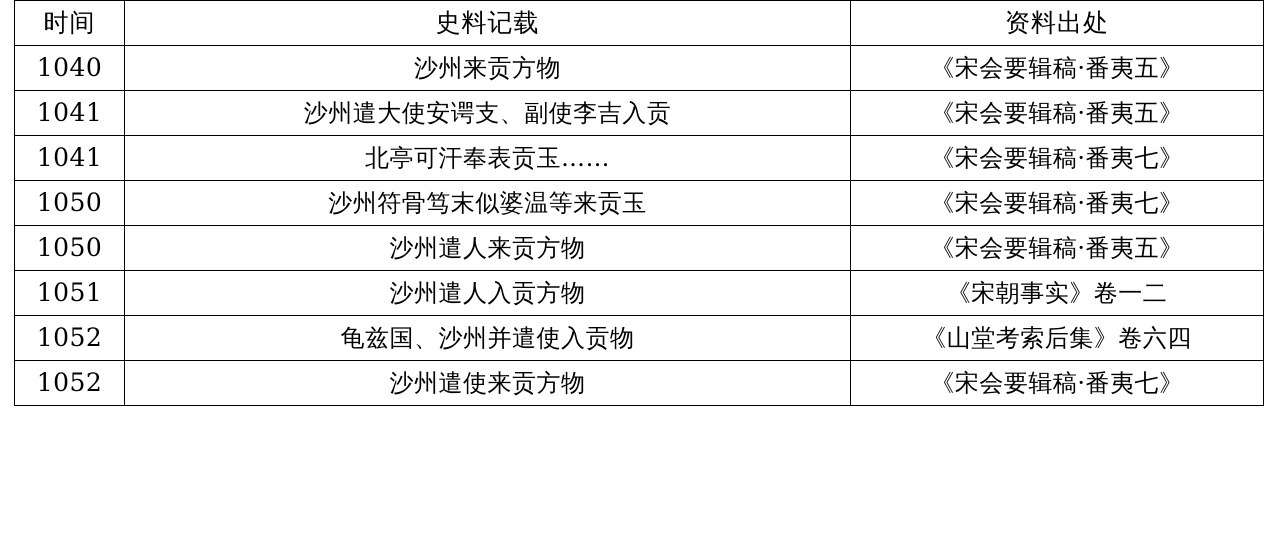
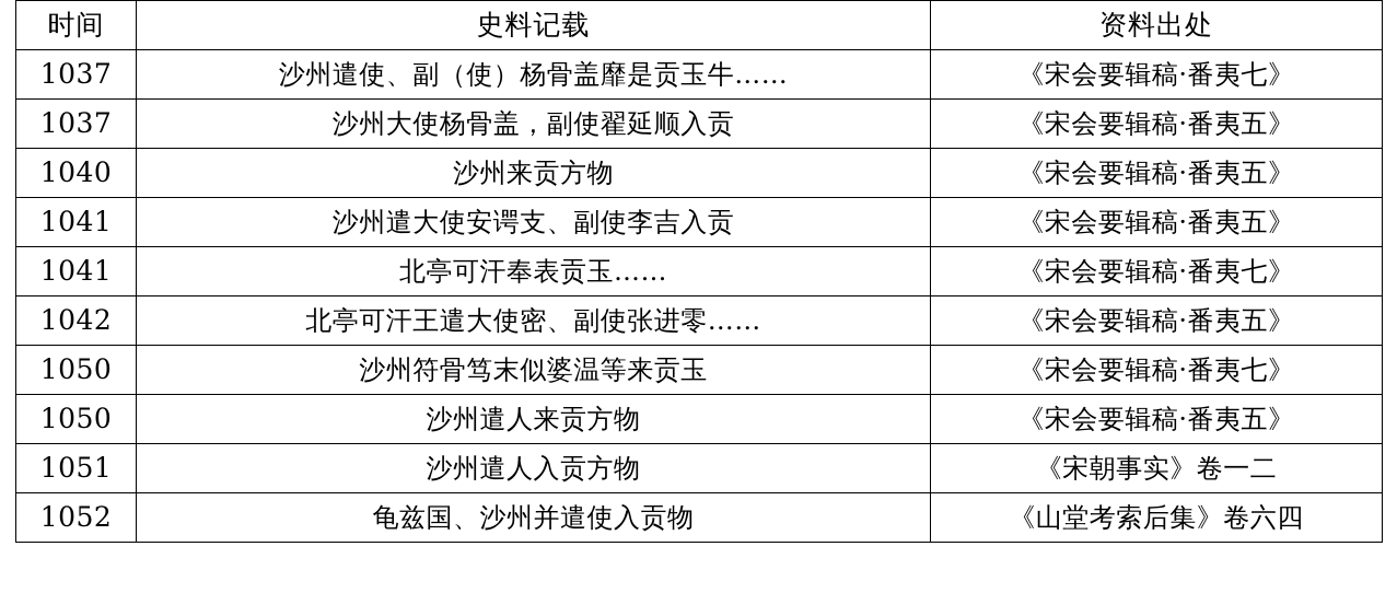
  时间	史料记载	资料出处
+ 1037	沙州遣使、副（使）杨骨盖靡是贡玉牛……	《宋会要辑稿·番夷七》
+ 1037	沙州大使杨骨盖，副使翟延顺入贡	《宋会要辑稿·番夷五》
  1040	沙州来贡方物	《宋会要辑稿·番夷五》
  1041	沙州遣大使安谔支、副使李吉入贡	《宋会要辑稿·番夷五》
  1041	北亭可汗奉表贡玉……	《宋会要辑稿·番夷七》
+ 1042	北亭可汗王遣大使密、副使张进零……	《宋会要辑稿·番夷五》
  1050	沙州符骨笃末似婆温等来贡玉	《宋会要辑稿·番夷七》
  1050	沙州遣人来贡方物	《宋会要辑稿·番夷五》
  1051	沙州遣人入贡方物	《宋朝事实》卷一二
  1052	龟兹国、沙州并遣使入贡物	《山堂考索后集》卷六四
- 1052	沙州遣使来贡方物	《宋会要辑稿·番夷七》
